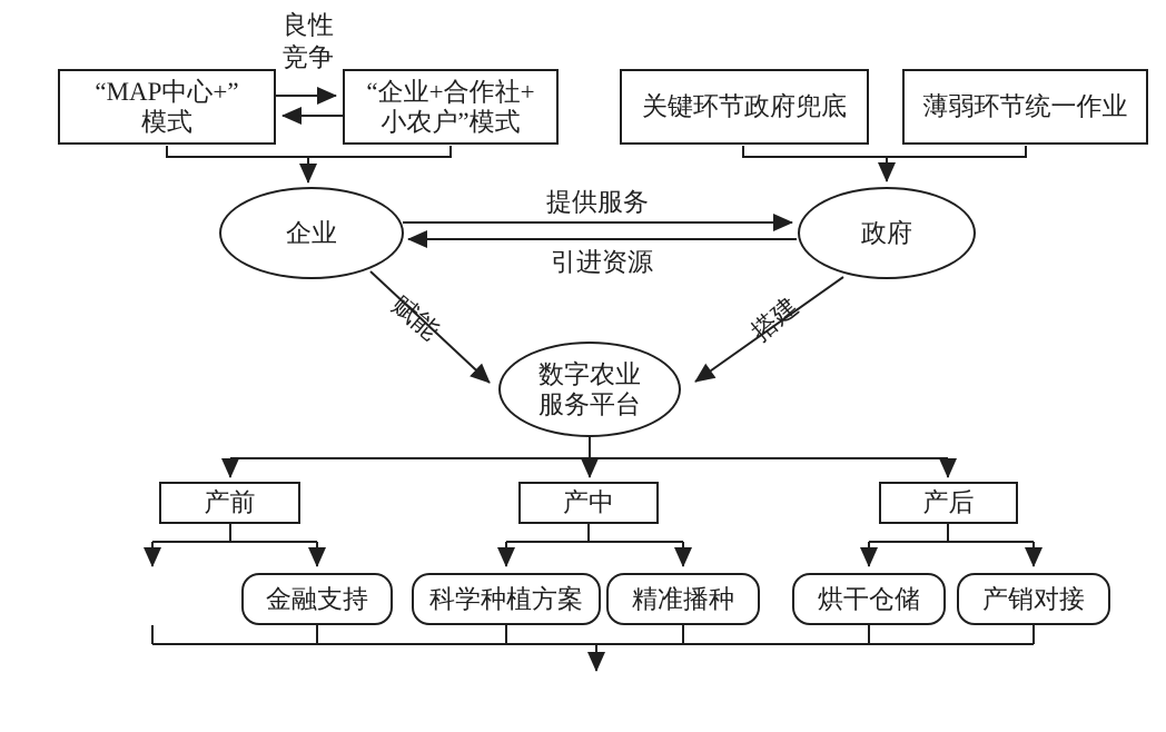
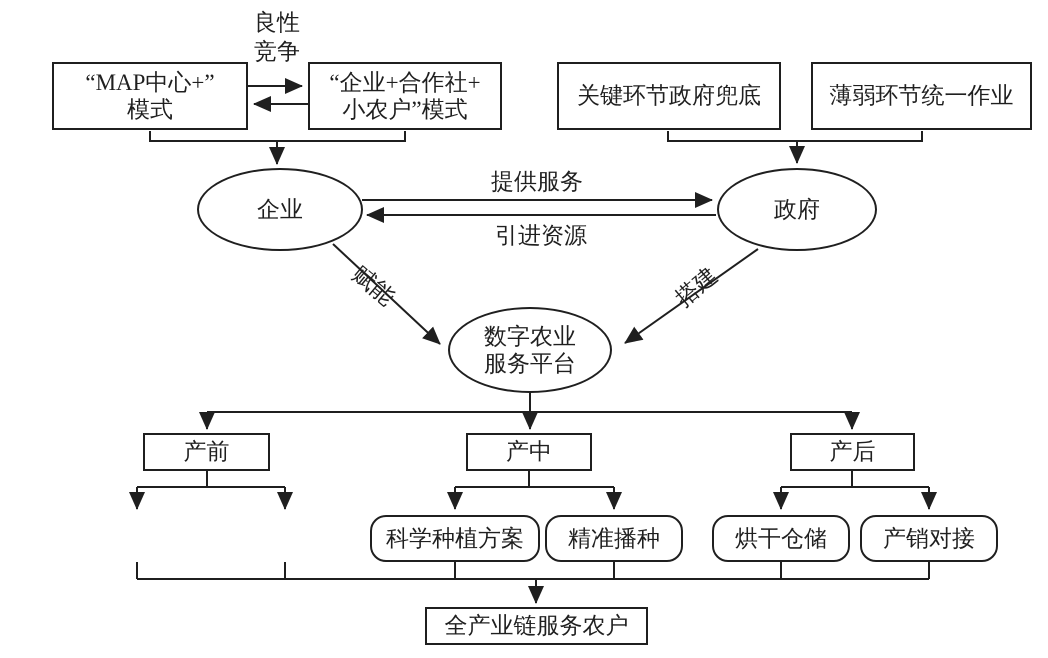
  “MAP中心+”
  模式
  “企业+合作社+
  小农户”模式
  关键环节政府兜底
  薄弱环节统一作业
  企业
  政府
  数字农业
  服务平台
  产前
  产中
  产后
- 金融支持
  科学种植方案
  精准播种
  烘干仓储
  产销对接
+ 全产业链服务农户
  良性
  竞争
  提供服务
  引进资源
